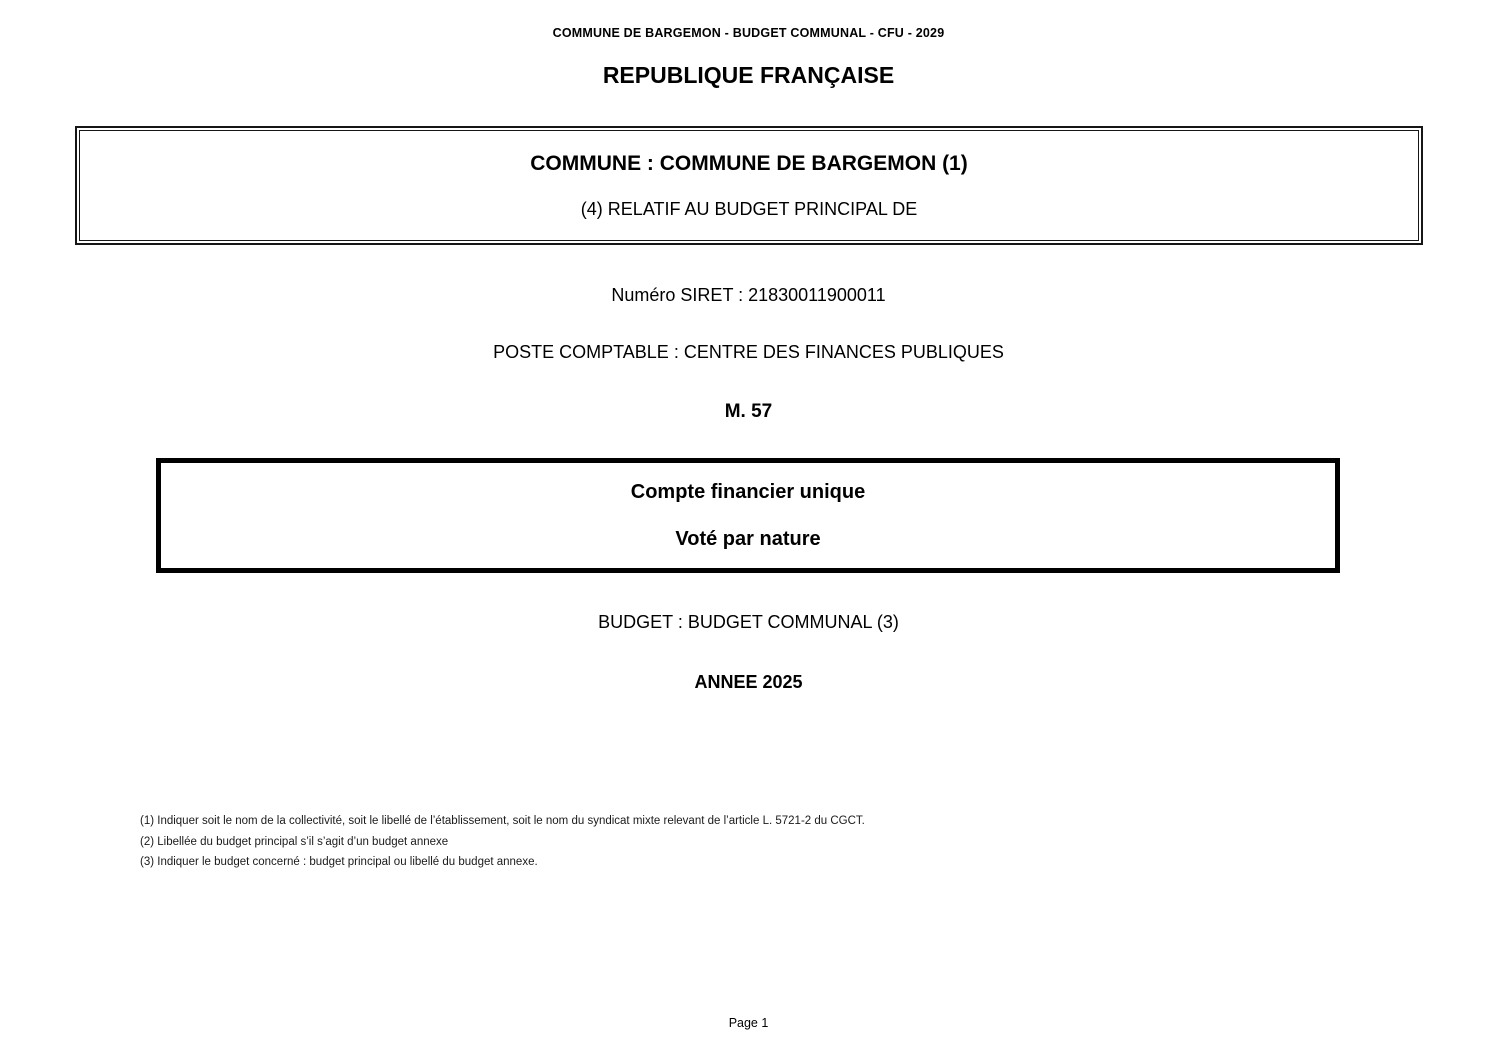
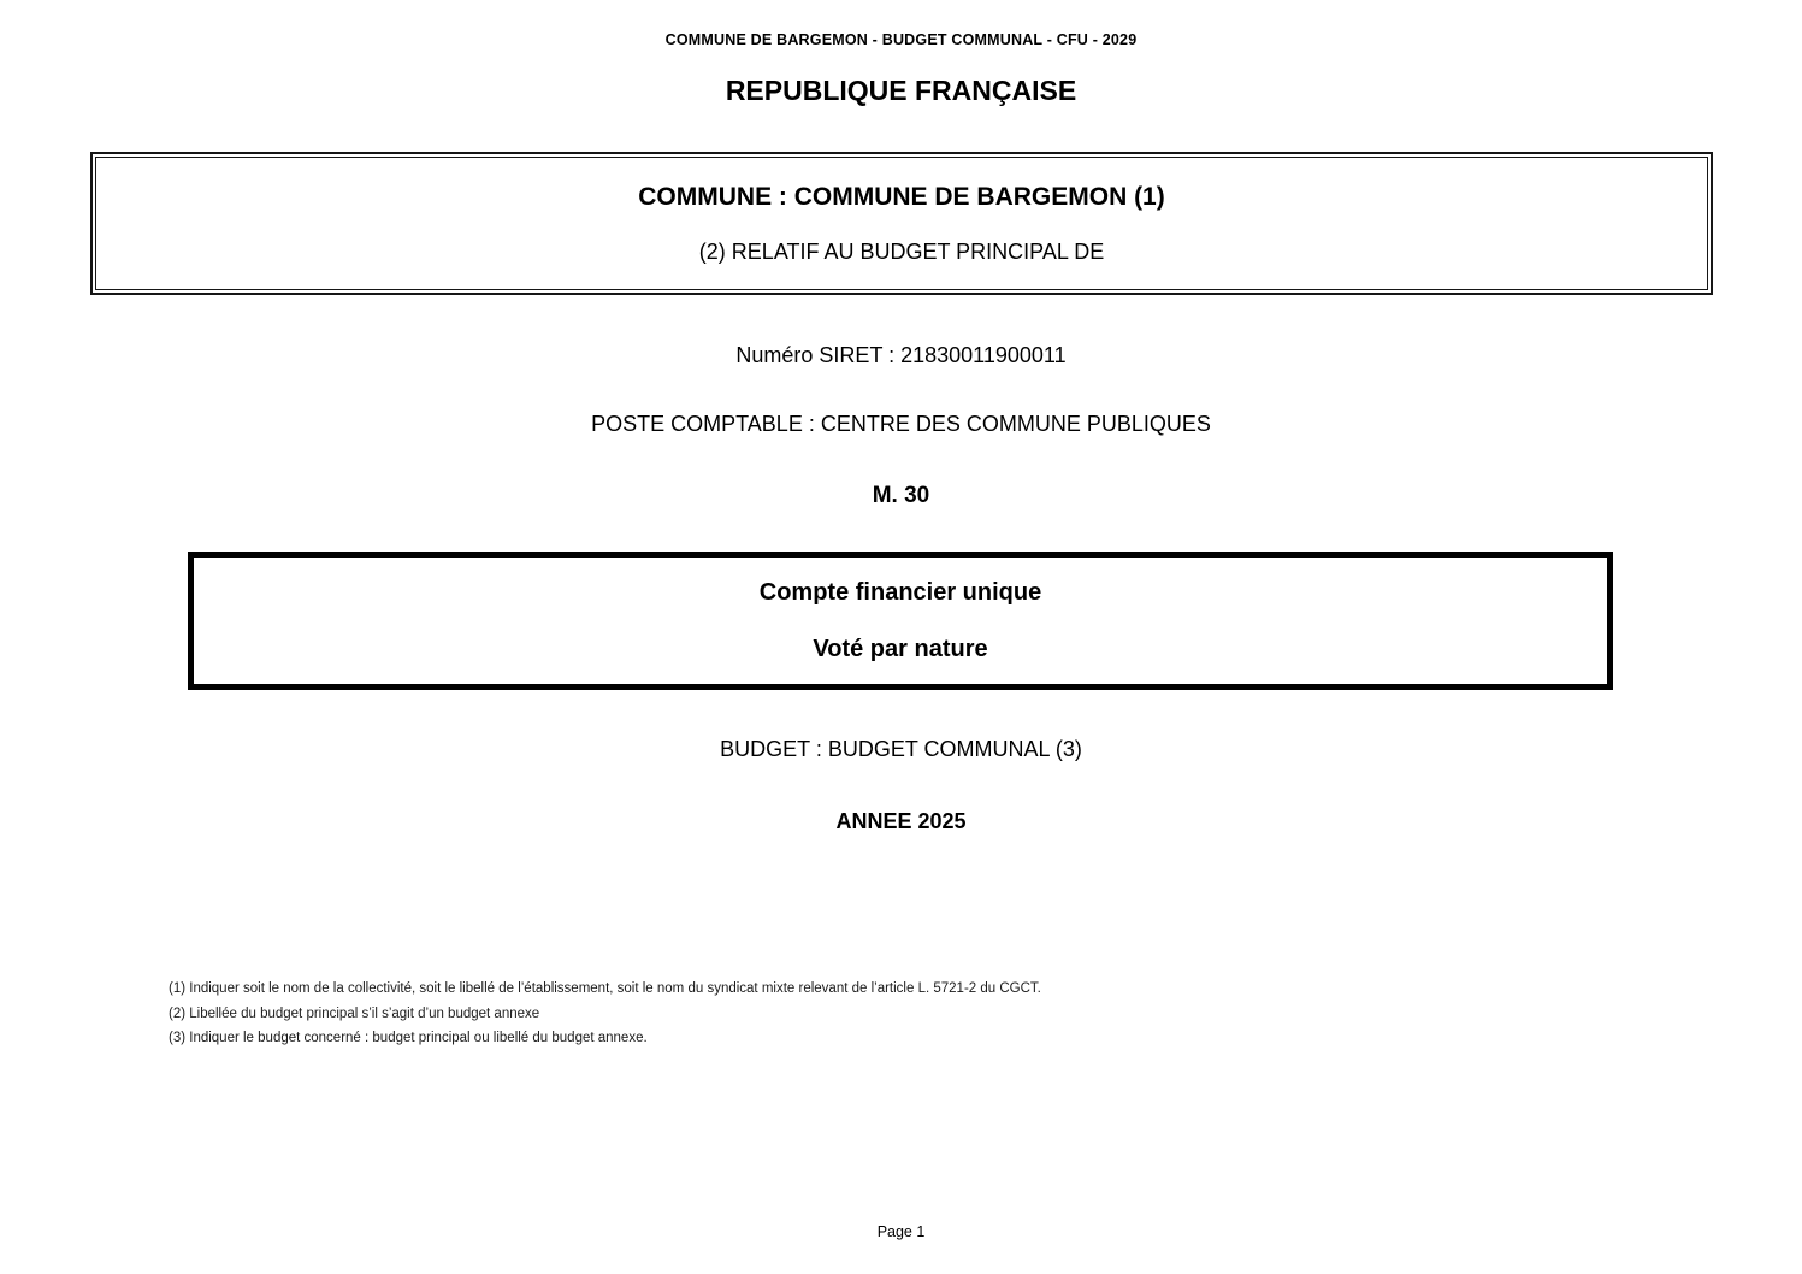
  COMMUNE DE BARGEMON - BUDGET COMMUNAL - CFU - 2029
  REPUBLIQUE FRANÇAISE
  COMMUNE : COMMUNE DE BARGEMON (1)
- (4) RELATIF AU BUDGET PRINCIPAL DE
+ (2) RELATIF AU BUDGET PRINCIPAL DE
  Numéro SIRET : 21830011900011
- POSTE COMPTABLE : CENTRE DES FINANCES PUBLIQUES
+ POSTE COMPTABLE : CENTRE DES COMMUNE PUBLIQUES
- M. 57
+ M. 30
  Compte financier unique
  Voté par nature
  BUDGET : BUDGET COMMUNAL (3)
  ANNEE 2025
  (1) Indiquer soit le nom de la collectivité, soit le libellé de l’établissement, soit le nom du syndicat mixte relevant de l’article L. 5721-2 du CGCT.
  (2) Libellée du budget principal s’il s’agit d’un budget annexe
  (3) Indiquer le budget concerné : budget principal ou libellé du budget annexe.
  Page 1
